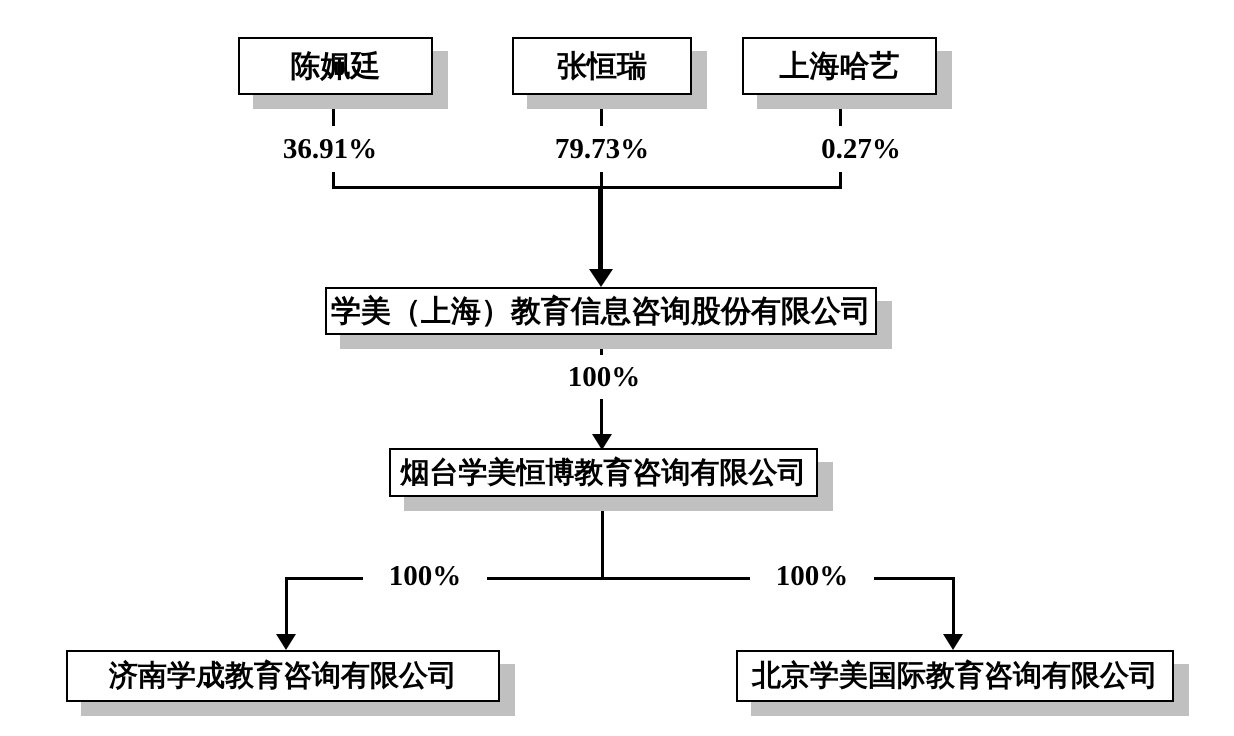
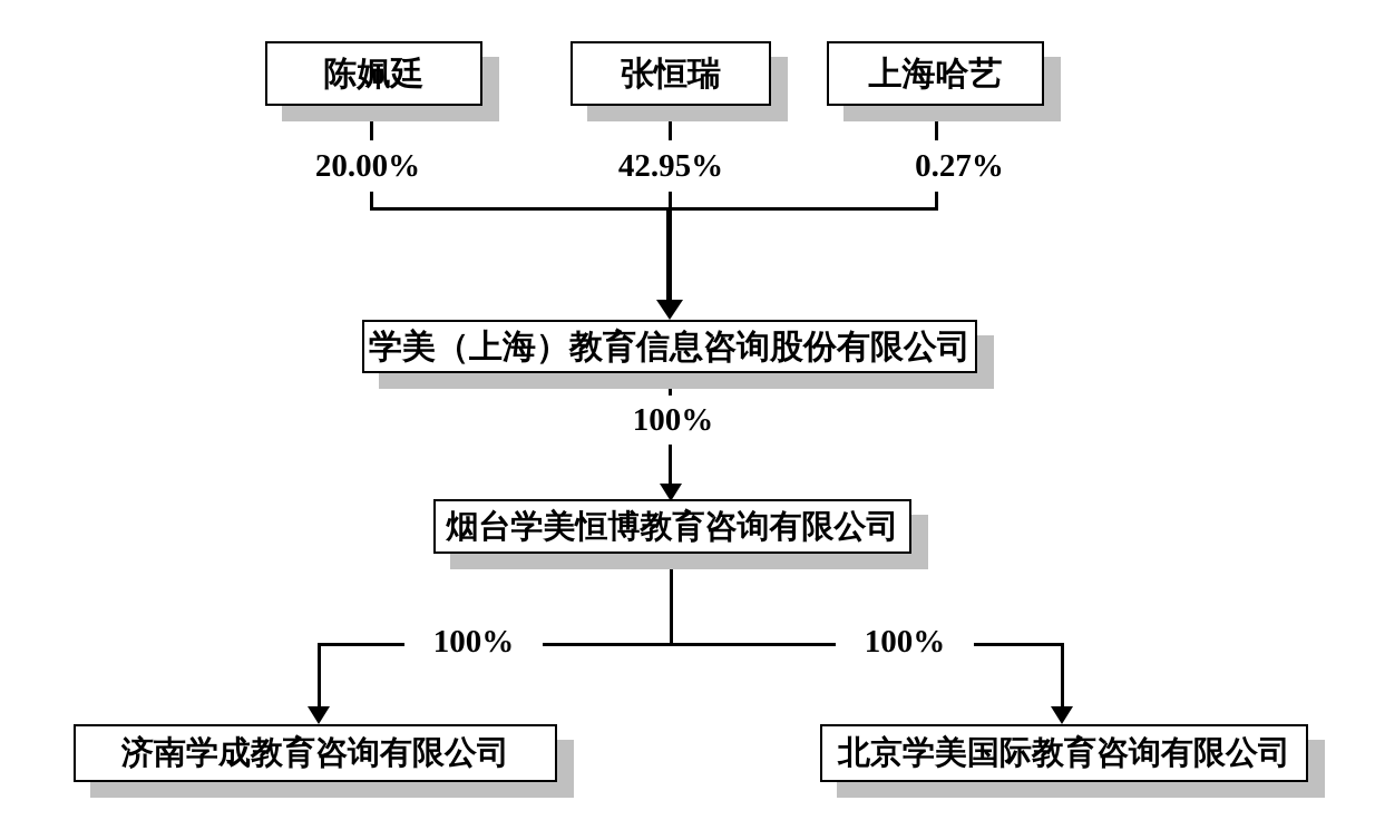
- 36.91%
+ 20.00%
- 79.73%
+ 42.95%
  0.27%
  100%
  100%
  100%
  陈姵廷
  张恒瑞
  上海哈艺
  学美（上海）教育信息咨询股份有限公司
  烟台学美恒博教育咨询有限公司
  济南学成教育咨询有限公司
  北京学美国际教育咨询有限公司
